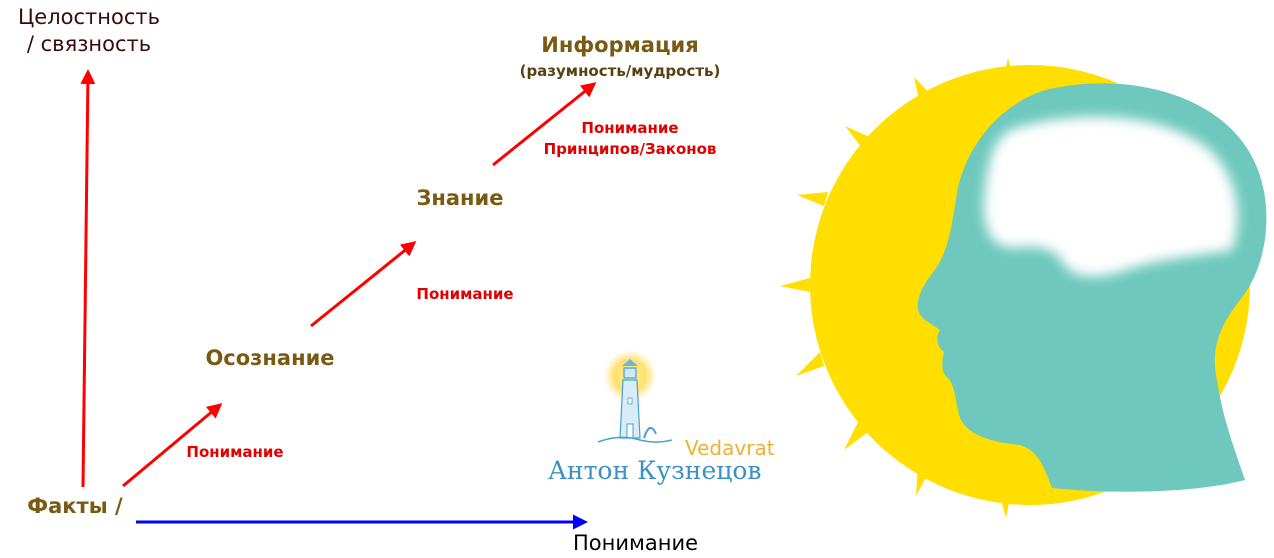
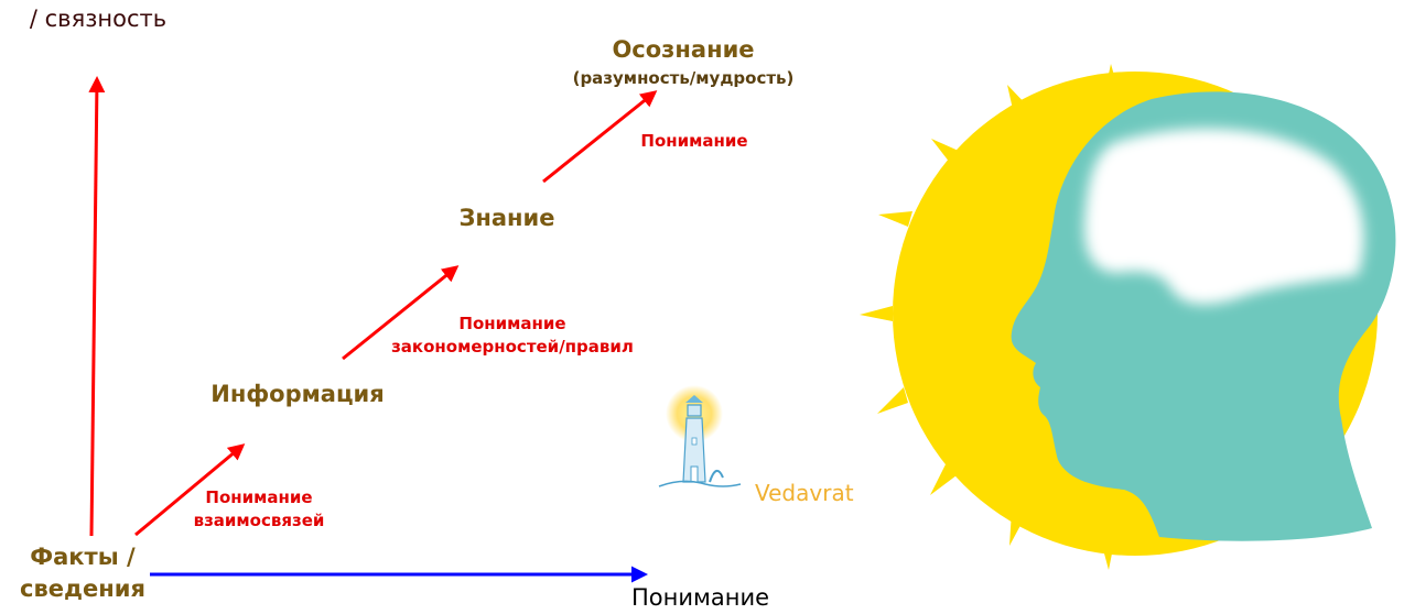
- Целостность
  / связность
  Понимание
  Факты /
+ сведения
- Осознание
+ Информация
  Знание
- Информация
+ Осознание
  (разумность/мудрость)
  Понимание
+ взаимосвязей
  Понимание
+ закономерностей/правил
  Понимание
- Принципов/Законов
  Vedavrat
- Антон Кузнецов
